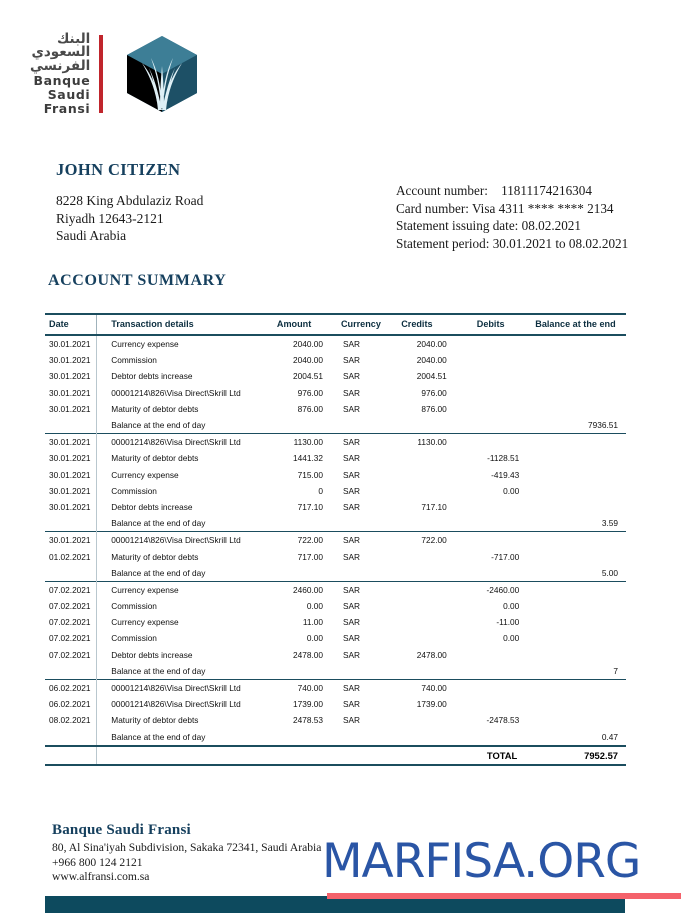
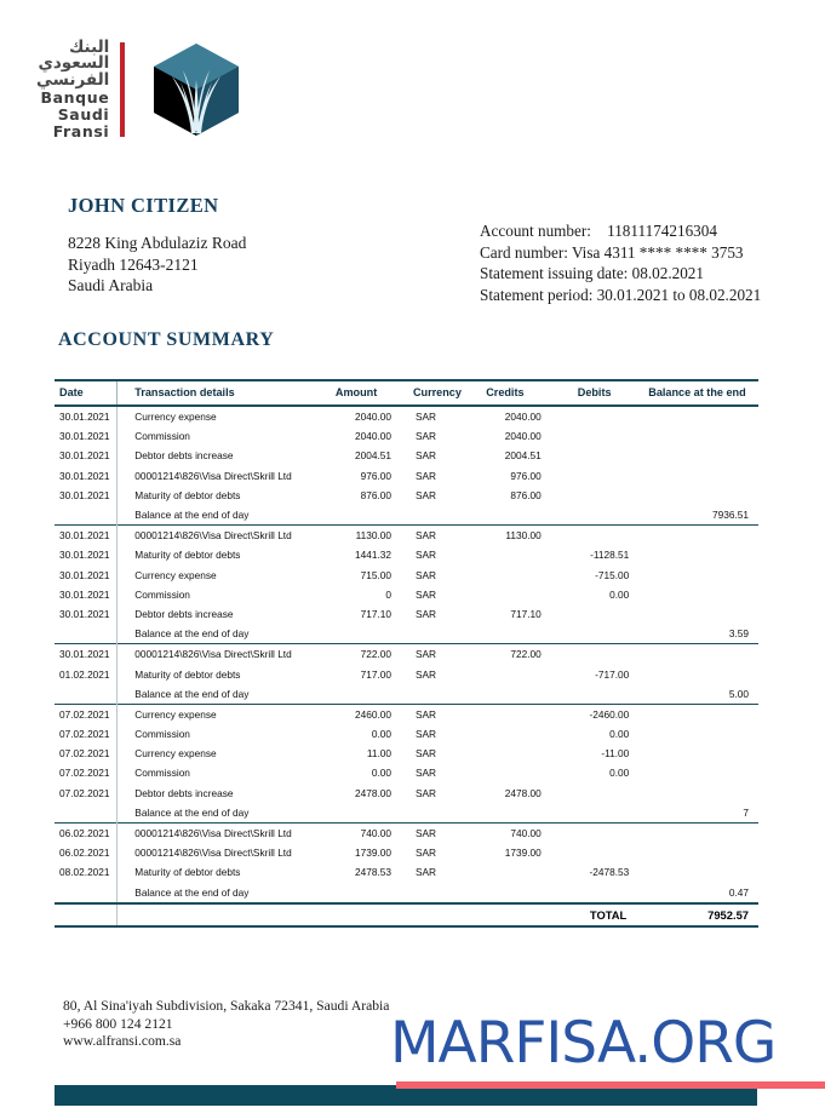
  البنك
  السعودي
  الفرنسي
  Banque
  Saudi
  Fransi
  JOHN CITIZEN
  8228 King Abdulaziz Road
  Riyadh 12643-2121
  Saudi Arabia
  Account number: 11811174216304
- Card number: Visa 4311 **** **** 2134
+ Card number: Visa 4311 **** **** 3753
  Statement issuing date: 08.02.2021
  Statement period: 30.01.2021 to 08.02.2021
  ACCOUNT SUMMARY
  Date	Transaction details	Amount	Currency	Credits	Debits	Balance at the end
  30.01.2021	Currency expense	2040.00	SAR	2040.00
  30.01.2021	Commission	2040.00	SAR	2040.00
  30.01.2021	Debtor debts increase	2004.51	SAR	2004.51
  30.01.2021	00001214\826\Visa Direct\Skrill Ltd	976.00	SAR	976.00
  30.01.2021	Maturity of debtor debts	876.00	SAR	876.00
  	Balance at the end of day					7936.51
  30.01.2021	00001214\826\Visa Direct\Skrill Ltd	1130.00	SAR	1130.00
  30.01.2021	Maturity of debtor debts	1441.32	SAR		-1128.51
- 30.01.2021	Currency expense	715.00	SAR		-419.43
+ 30.01.2021	Currency expense	715.00	SAR		-715.00
  30.01.2021	Commission	0	SAR		0.00
  30.01.2021	Debtor debts increase	717.10	SAR	717.10
  	Balance at the end of day					3.59
  30.01.2021	00001214\826\Visa Direct\Skrill Ltd	722.00	SAR	722.00
  01.02.2021	Maturity of debtor debts	717.00	SAR		-717.00
  	Balance at the end of day					5.00
  07.02.2021	Currency expense	2460.00	SAR		-2460.00
  07.02.2021	Commission	0.00	SAR		0.00
  07.02.2021	Currency expense	11.00	SAR		-11.00
  07.02.2021	Commission	0.00	SAR		0.00
  07.02.2021	Debtor debts increase	2478.00	SAR	2478.00
  	Balance at the end of day					7
  06.02.2021	00001214\826\Visa Direct\Skrill Ltd	740.00	SAR	740.00
  06.02.2021	00001214\826\Visa Direct\Skrill Ltd	1739.00	SAR	1739.00
  08.02.2021	Maturity of debtor debts	2478.53	SAR		-2478.53
  	Balance at the end of day					0.47
  					TOTAL	7952.57
- Banque Saudi Fransi
  80, Al Sina'iyah Subdivision, Sakaka 72341, Saudi Arabia
  +966 800 124 2121
  www.alfransi.com.sa
  MARFISA.ORG
